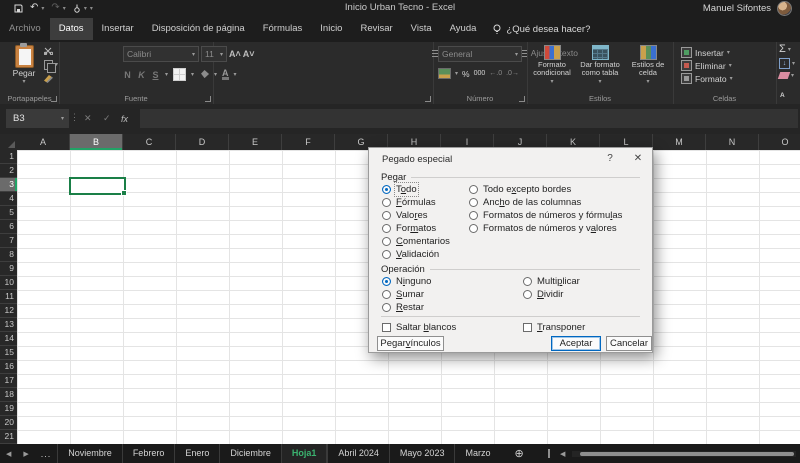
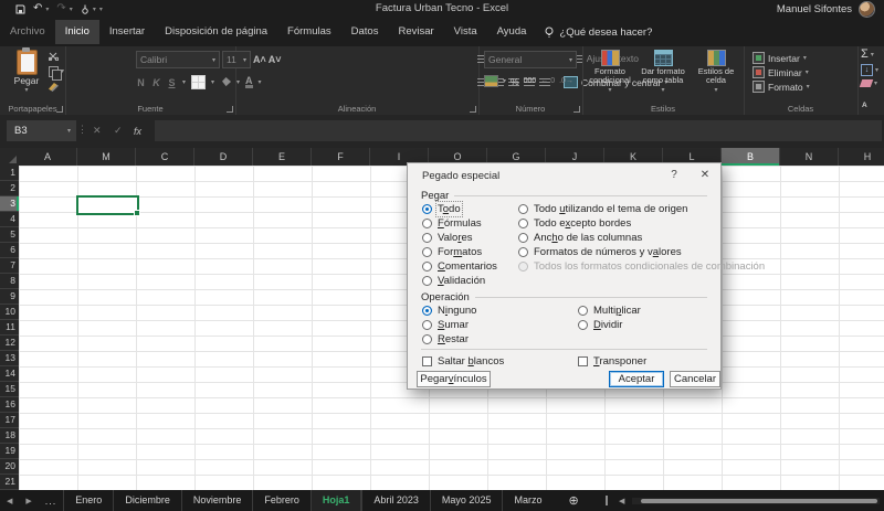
  ↶
  ↷
- Inicio Urban Tecno - Excel
+ Factura Urban Tecno - Excel
  Manuel Sifontes
  Archivo
- Datos
+ Inicio
  Insertar
  Disposición de página
  Fórmulas
- Inicio
+ Datos
  Revisar
  Vista
  Ayuda
  ¿Qué desea hacer?
  Pegar
  Portapapeles
  Calibri
  11
  A˄
  A˅
  N
  K
  S
  A
  Fuente
+ Combinar y centrar
+ Alineación
  General
  %
  Número
  Formato condicional
  Dar formato como tabla
  Estilos de celda
  Estilos
  Insertar
  Eliminar
  Formato
  Celdas
  Σ
  B3
  ⋮
  ✕
  ✓
  fx
  A
- B
+ M
  C
  D
  E
  F
- G
+ I
- H
+ O
- I
+ G
  J
  K
  L
- M
+ B
  N
- O
+ H
  1
  2
  3
  4
  5
  6
  7
  8
  9
  10
  11
  12
  13
  14
  15
  16
  17
  18
  19
  20
  21
  Pegado especial
  ?
  ✕
  Pegar
  Todo
  Fórmulas
  Valores
  Formatos
  Comentarios
  Validación
+ Todo utilizando el tema de origen
  Todo excepto bordes
  Ancho de las columnas
- Formatos de números y fórmulas
  Formatos de números y valores
+ Todos los formatos condicionales de combinación
  Operación
  Ninguno
  Sumar
  Restar
  Multiplicar
  Dividir
  Saltar blancos
  Transponer
  Pegar
  v
  ínculos
  Aceptar
  Cancelar
  ...
- Noviembre
+ Enero
- Febrero
+ Diciembre
- Enero
+ Noviembre
- Diciembre
+ Febrero
  Hoja1
- Abril 2024
+ Abril 2023
- Mayo 2023
+ Mayo 2025
  Marzo
  ⊕
